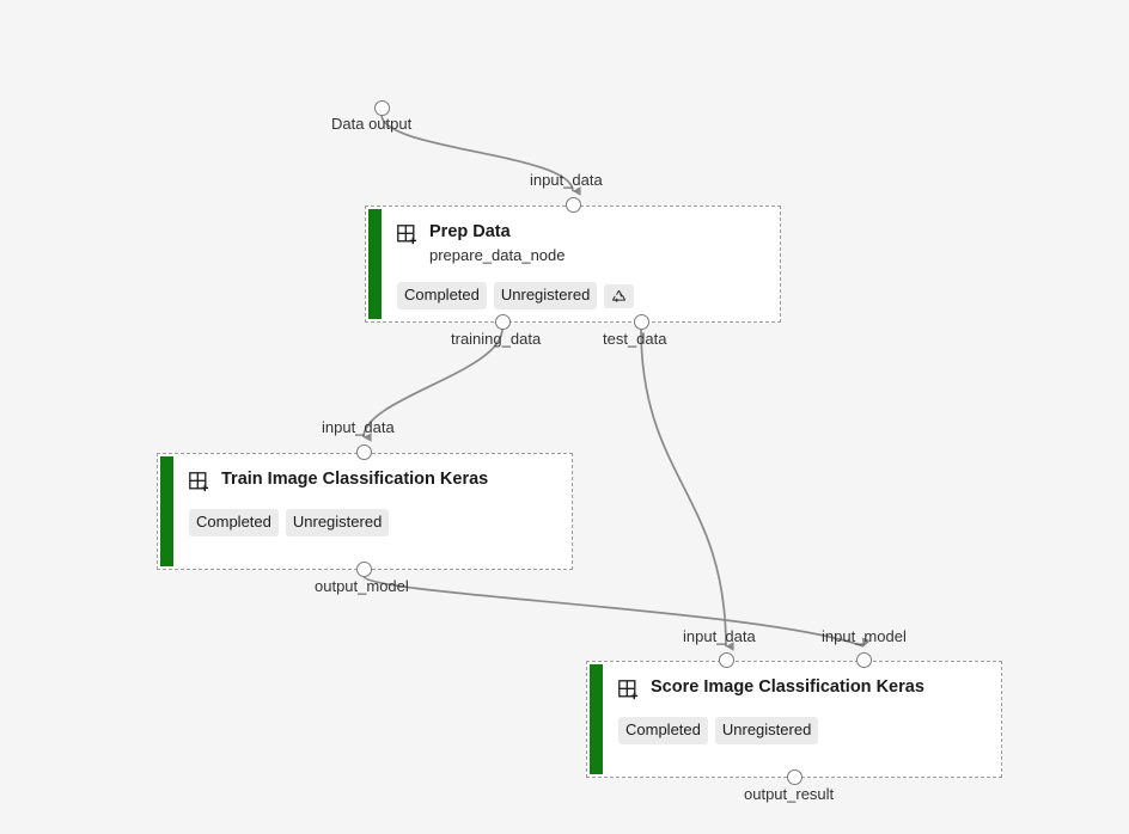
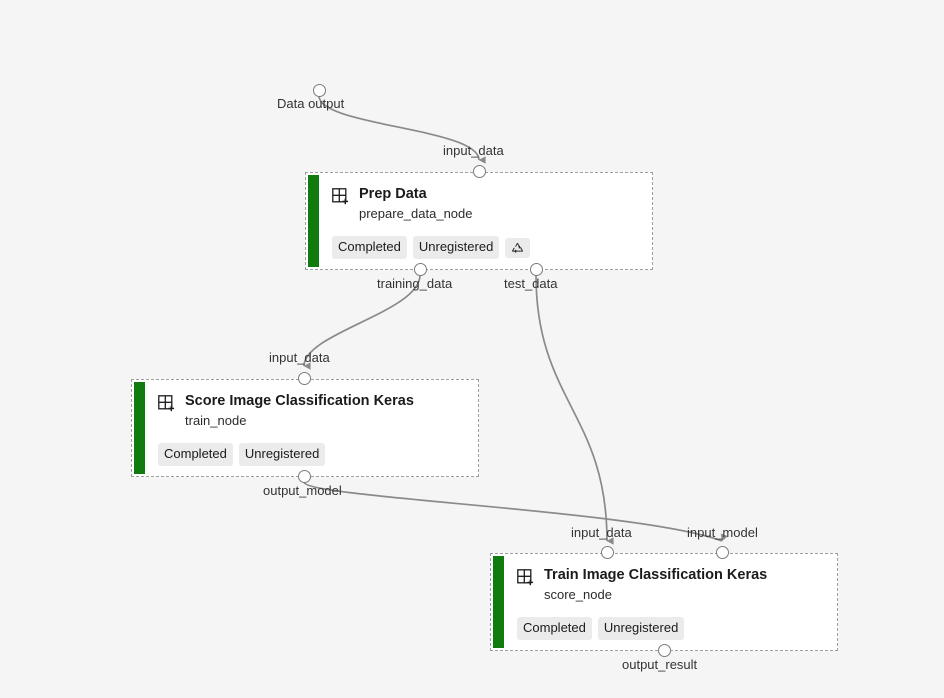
  Data output
  Prep Data
  prepare_data_node
  Completed
  Unregistered
  input_data
  training_data
  test_data
- Train Image Classification Keras
+ Score Image Classification Keras
+ train_node
  Completed
  Unregistered
  input_data
  output_model
- Score Image Classification Keras
+ Train Image Classification Keras
+ score_node
  Completed
  Unregistered
  input_data
  input_model
  output_result
